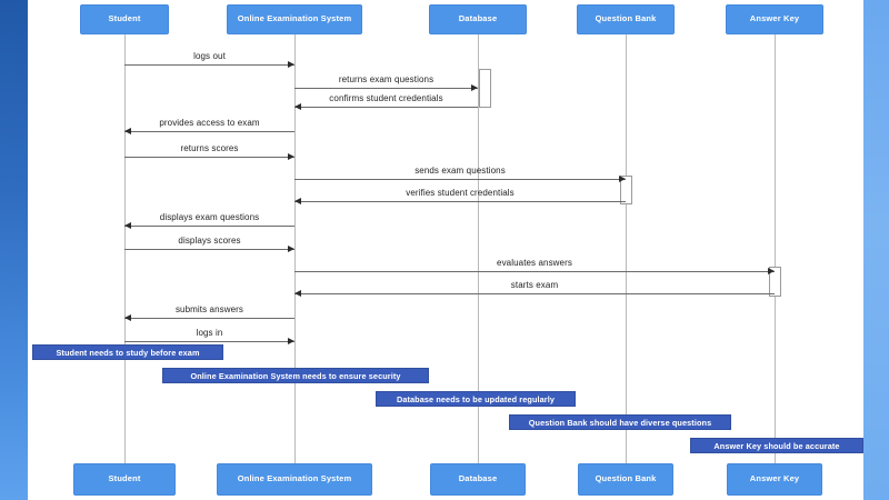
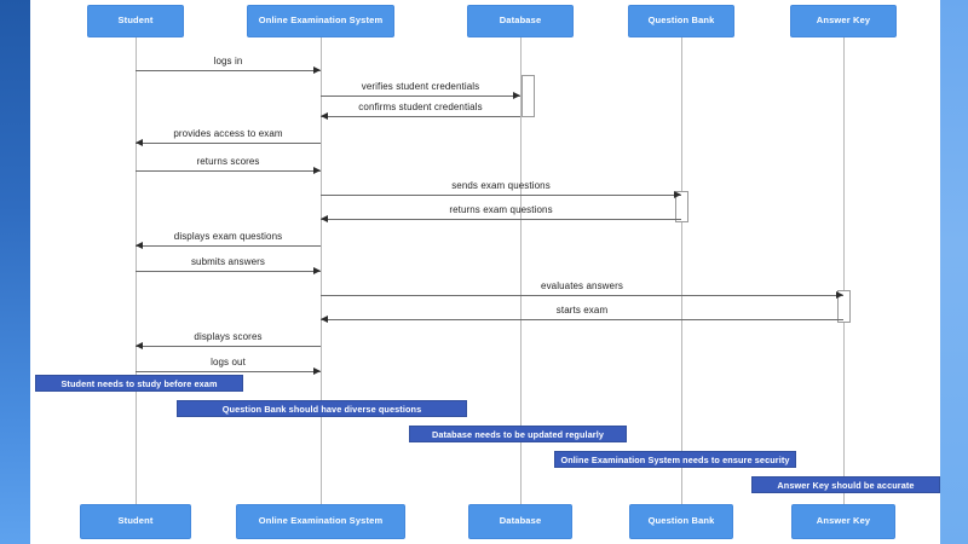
- logs out
+ logs in
- returns exam questions
+ verifies student credentials
  confirms student credentials
  provides access to exam
  returns scores
  sends exam questions
- verifies student credentials
+ returns exam questions
  displays exam questions
- displays scores
+ submits answers
  evaluates answers
  starts exam
- submits answers
+ displays scores
- logs in
+ logs out
  Student
  Online Examination System
  Database
  Question Bank
  Answer Key
  Student
  Online Examination System
  Database
  Question Bank
  Answer Key
  Student needs to study before exam
- Online Examination System needs to ensure security
+ Question Bank should have diverse questions
  Database needs to be updated regularly
- Question Bank should have diverse questions
+ Online Examination System needs to ensure security
  Answer Key should be accurate
